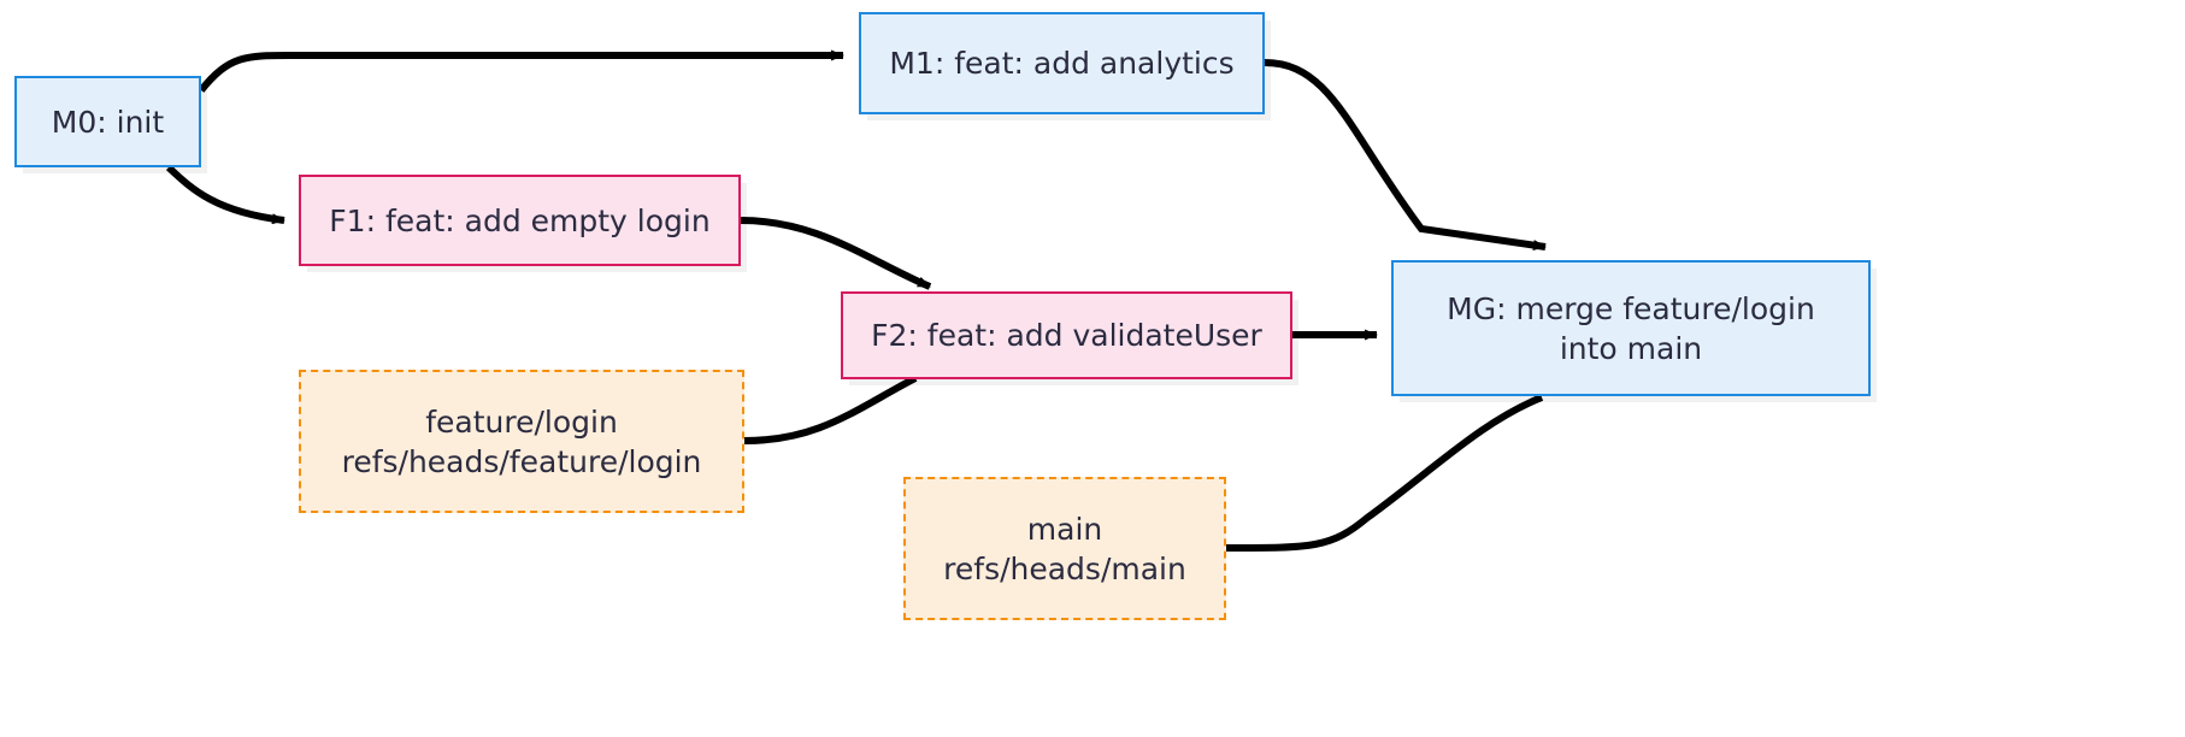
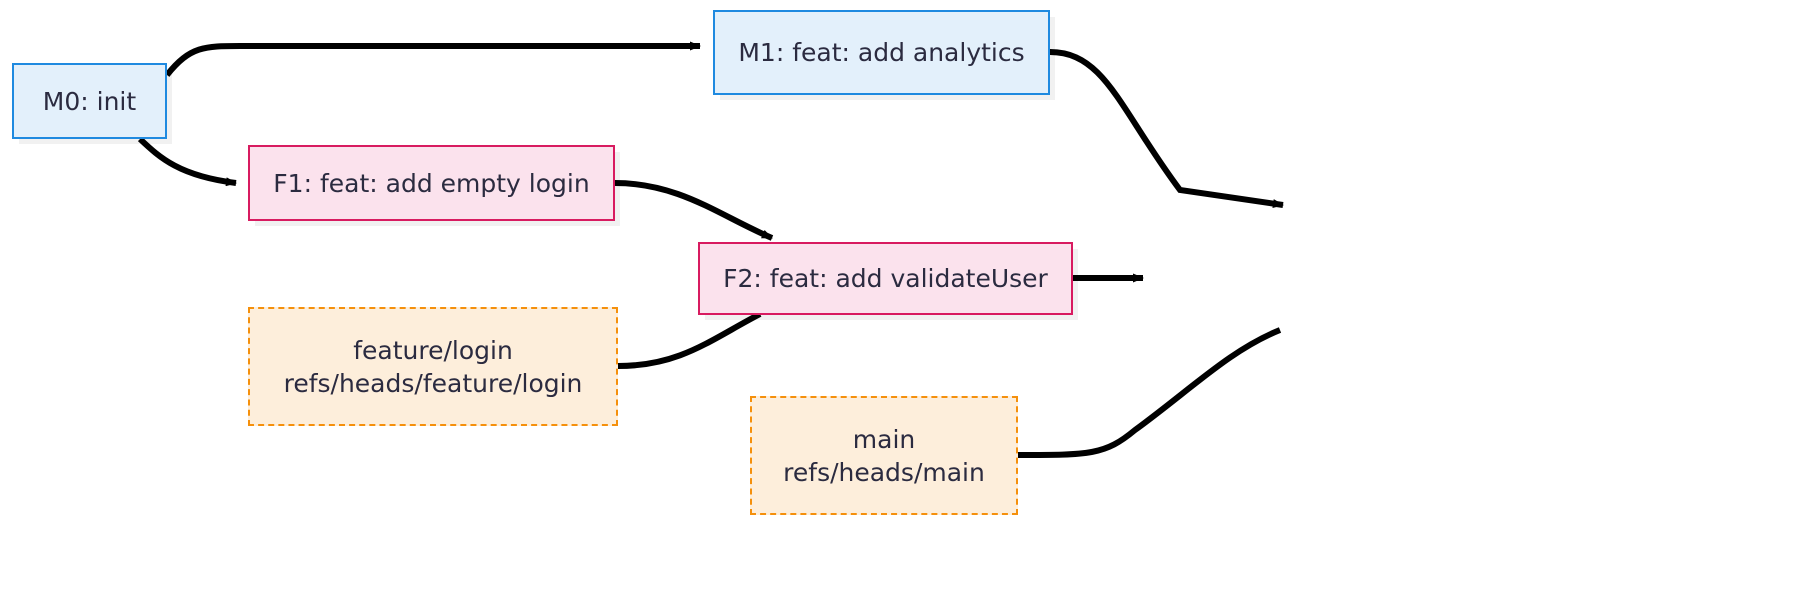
  M0: init
  M1: feat: add analytics
  F1: feat: add empty login
  F2: feat: add validateUser
- MG: merge feature/login
- into main
  feature/login
  refs/heads/feature/login
  main
  refs/heads/main
